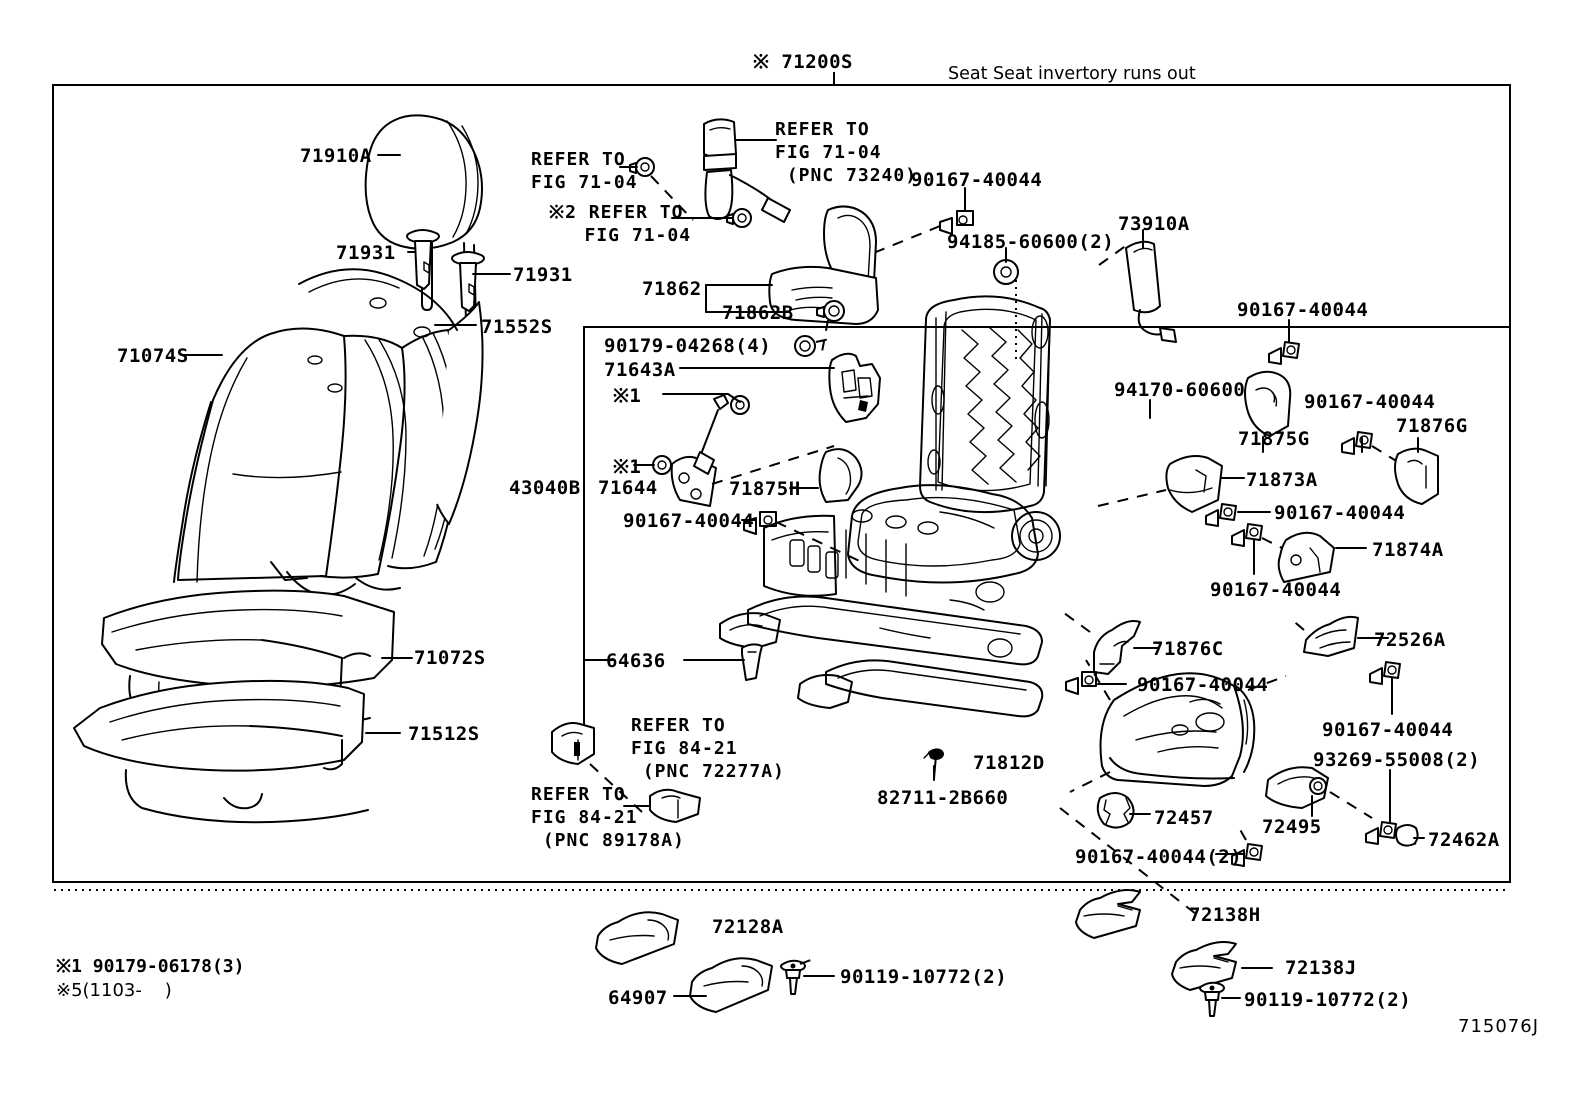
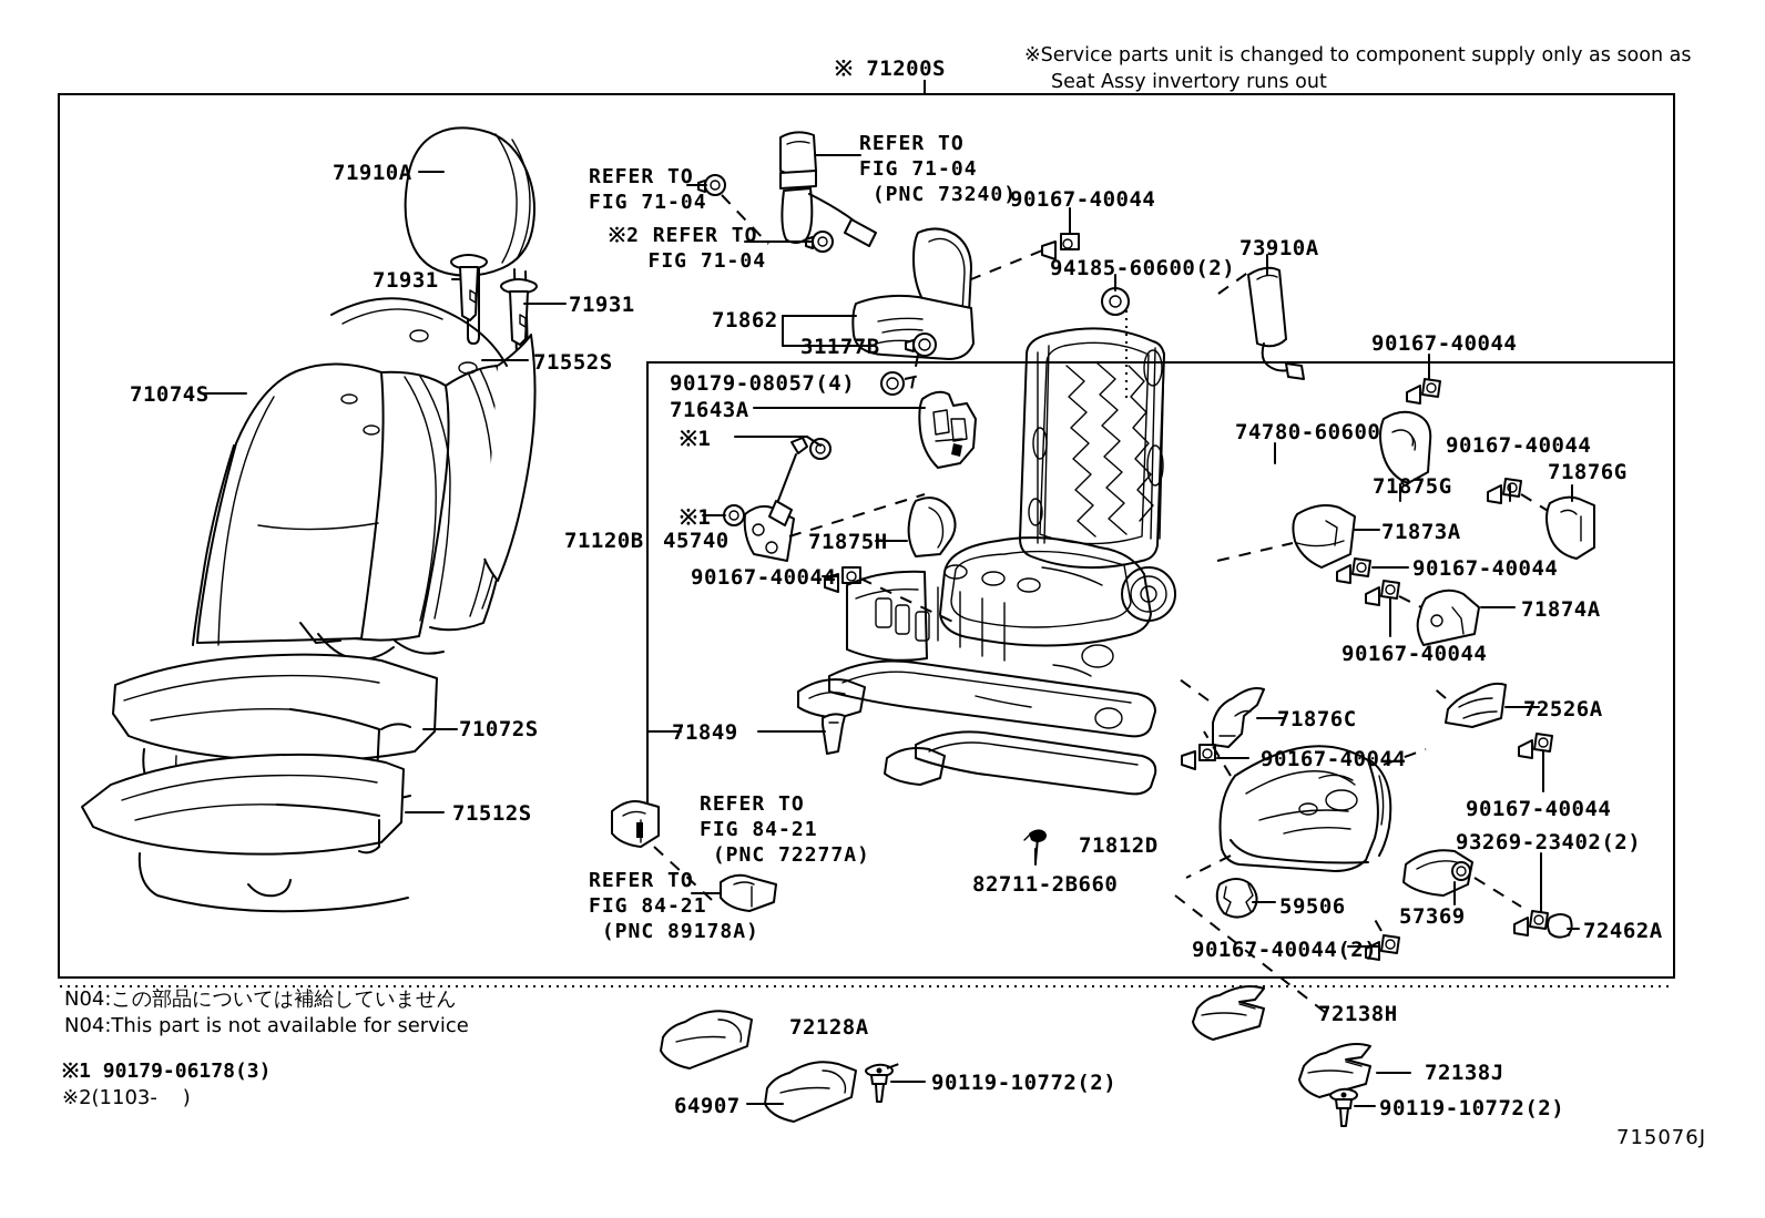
  ※ 71200S
+ ※Service parts unit is changed to component supply only as soon as
- Seat Seat invertory runs out
+ Seat Assy invertory runs out
  71910A
  71931
  71931
  71074S
  71552S
  71072S
  71512S
  REFER TO
  FIG 71-04
  ※2 REFER TO
  FIG 71-04
  REFER TO
  FIG 71-04
  (PNC 73240)
  71862
- 71862B
+ 31177B
  90167-40044
  94185-60600(2)
  73910A
  90167-40044
- 94170-60600
+ 74780-60600
  71875G
  90167-40044
  71876G
  71873A
  90167-40044
  71874A
  90167-40044
- 90179-04268(4)
+ 90179-08057(4)
  71643A
  ※1
  ※1
- 43040B
+ 71120B
- 71644
+ 45740
  71875H
  90167-40044
- 64636
+ 71849
  71876C
  90167-40044
  72526A
  90167-40044
- 93269-55008(2)
+ 93269-23402(2)
  71812D
- 72457
+ 59506
- 72495
+ 57369
  72462A
  90167-40044(2)
  82711-2B660
  REFER TO
  FIG 84-21
  (PNC 72277A)
  REFER TO
  FIG 84-21
  (PNC 89178A)
  72128A
  64907
  90119-10772(2)
  72138H
  72138J
  90119-10772(2)
+ N04:この部品については補給していません
+ N04:This part is not available for service
  ※1 90179-06178(3)
- ※5(1103- )
+ ※2(1103- )
  715076J
